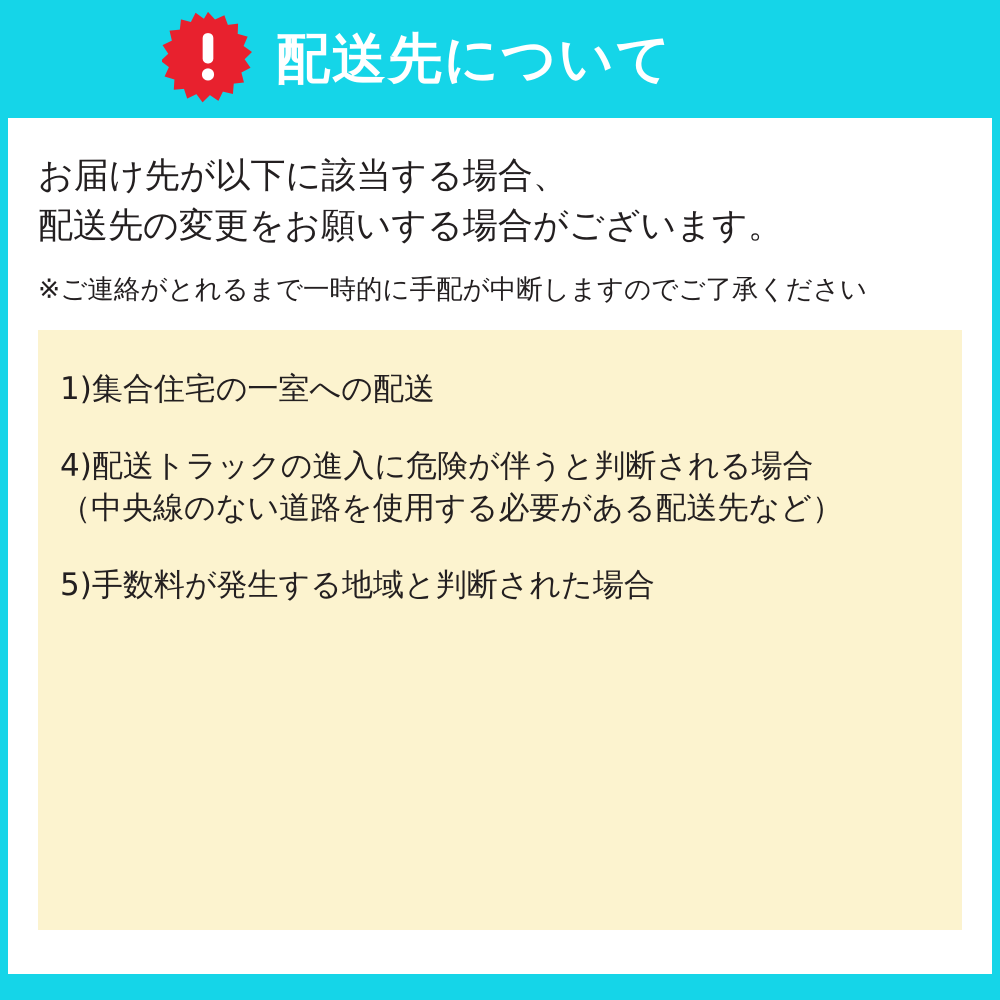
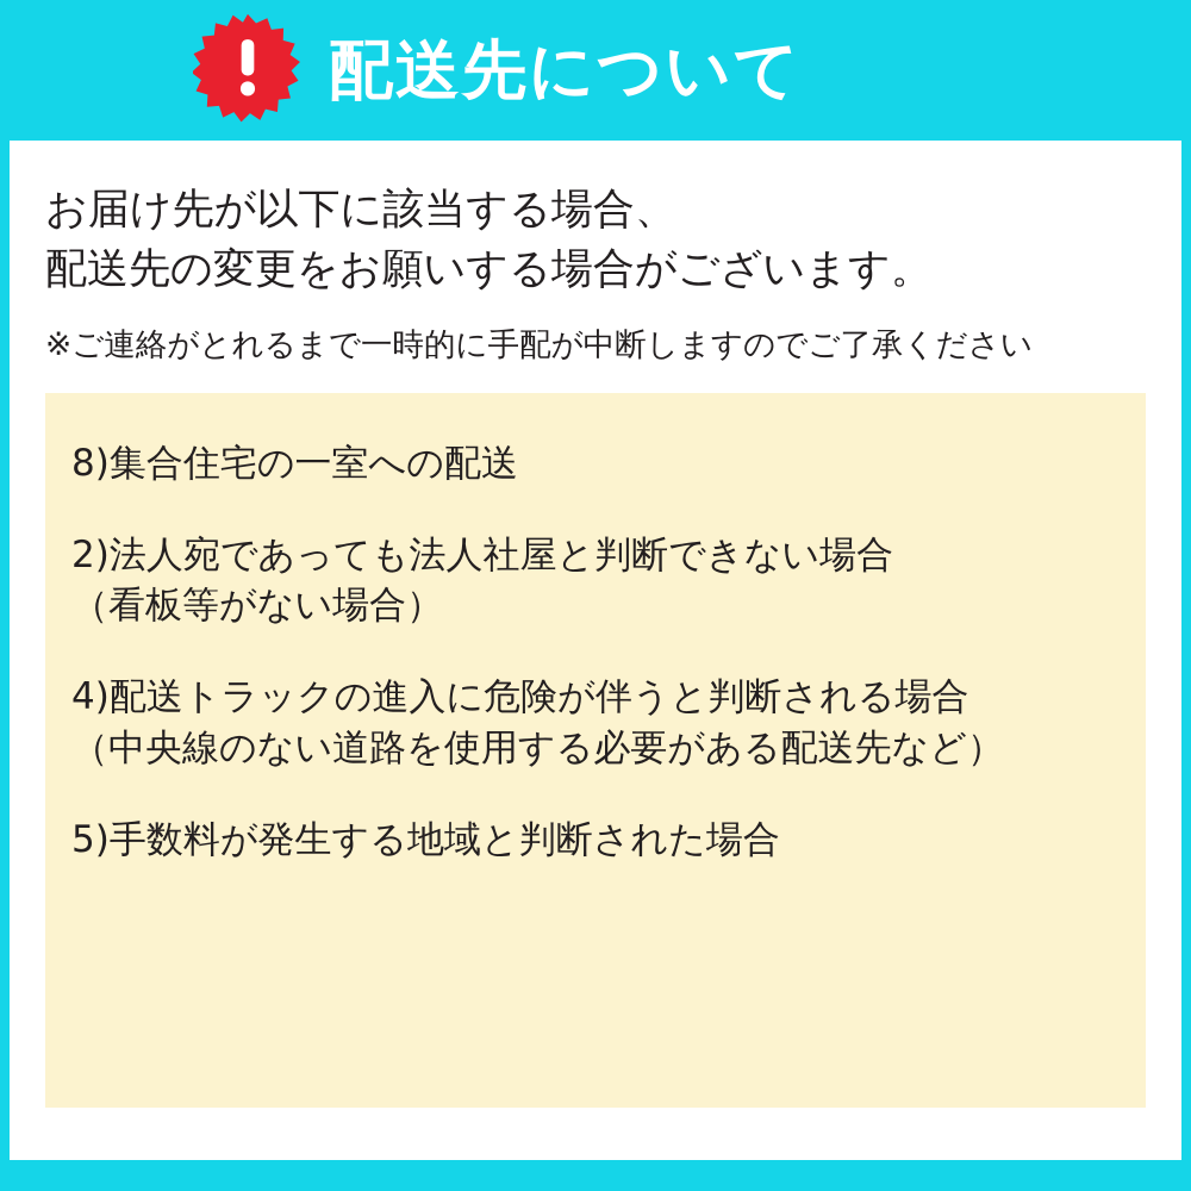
  配送先について
  お届け先が以下に該当する場合、
  配送先の変更をお願いする場合がございます。
  ※ご連絡がとれるまで一時的に手配が中断しますのでご了承ください
- 1)集合住宅の一室への配送
+ 8)集合住宅の一室への配送
+ 2)法人宛であっても法人社屋と判断できない場合
+ （看板等がない場合）
  4)配送トラックの進入に危険が伴うと判断される場合
  （中央線のない道路を使用する必要がある配送先など）
  5)手数料が発生する地域と判断された場合
